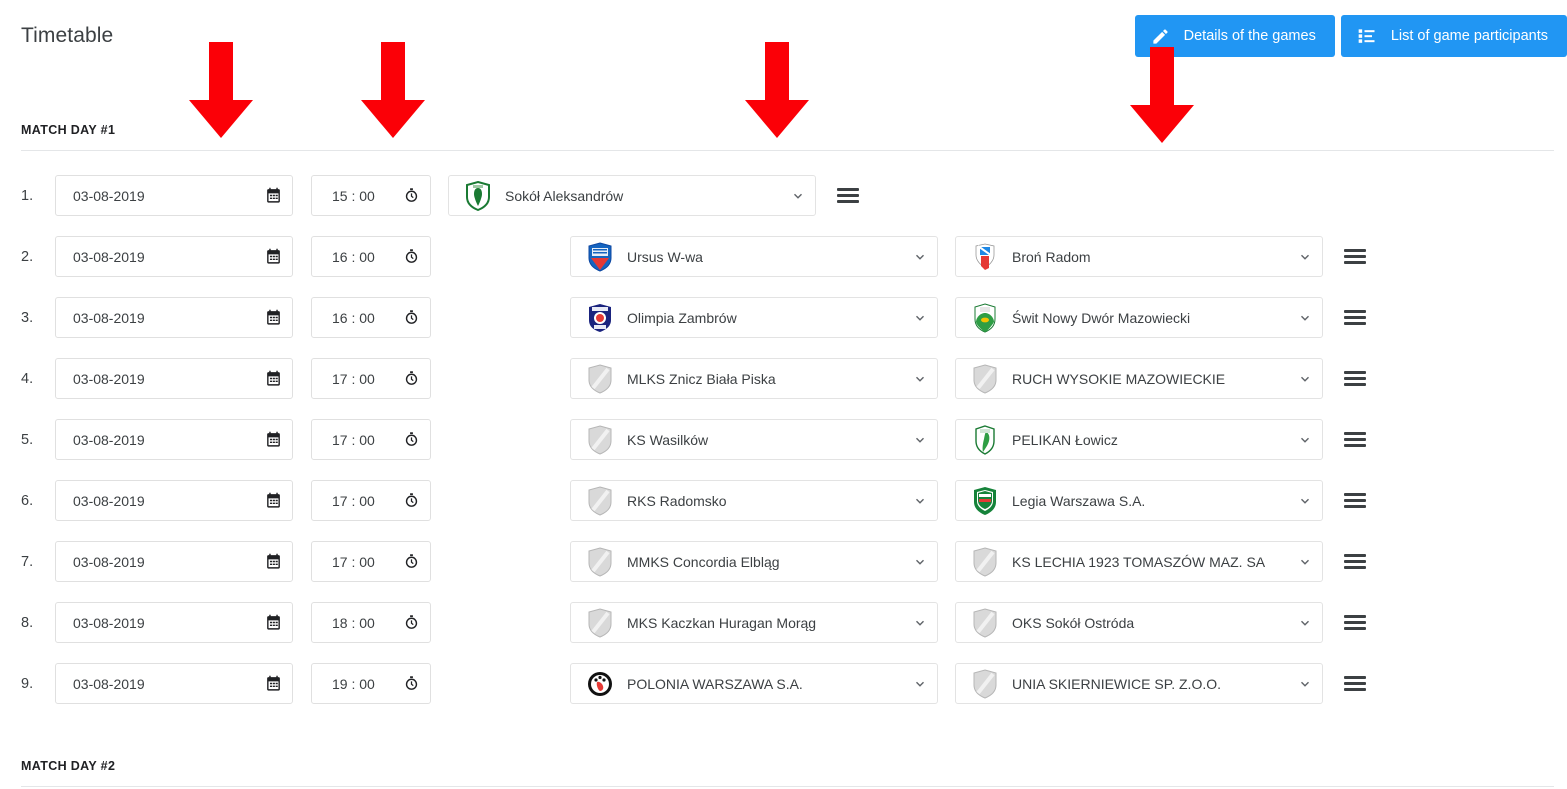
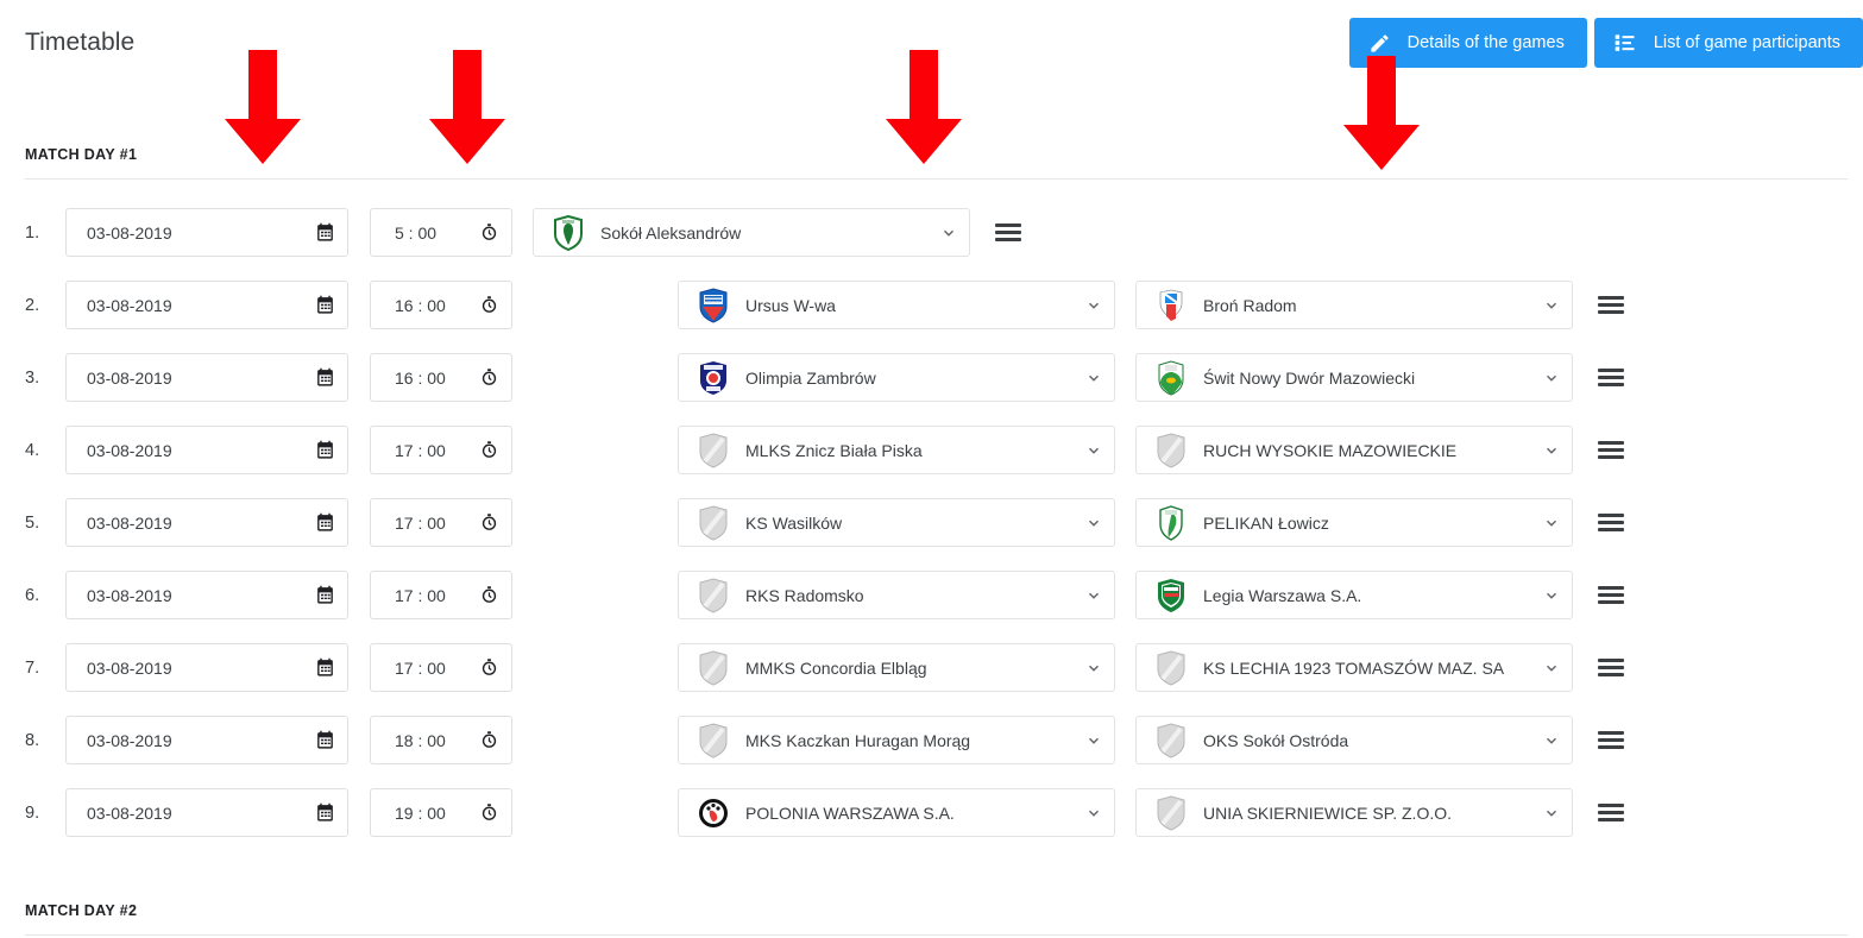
  Timetable
  Details of the games
  List of game participants
  MATCH DAY #1
  1.
  03-08-2019
- 15 : 00
+ 5 : 00
  Sokół Aleksandrów
  2.
  03-08-2019
  16 : 00
  Ursus W-wa
  Broń Radom
  3.
  03-08-2019
  16 : 00
  Olimpia Zambrów
  Świt Nowy Dwór Mazowiecki
  4.
  03-08-2019
  17 : 00
  MLKS Znicz Biała Piska
  RUCH WYSOKIE MAZOWIECKIE
  5.
  03-08-2019
  17 : 00
  KS Wasilków
  PELIKAN Łowicz
  6.
  03-08-2019
  17 : 00
  RKS Radomsko
  Legia Warszawa S.A.
  7.
  03-08-2019
  17 : 00
  MMKS Concordia Elbląg
  KS LECHIA 1923 TOMASZÓW MAZ. SA
  8.
  03-08-2019
  18 : 00
  MKS Kaczkan Huragan Morąg
  OKS Sokół Ostróda
  9.
  03-08-2019
  19 : 00
  POLONIA WARSZAWA S.A.
  UNIA SKIERNIEWICE SP. Z.O.O.
  MATCH DAY #2
